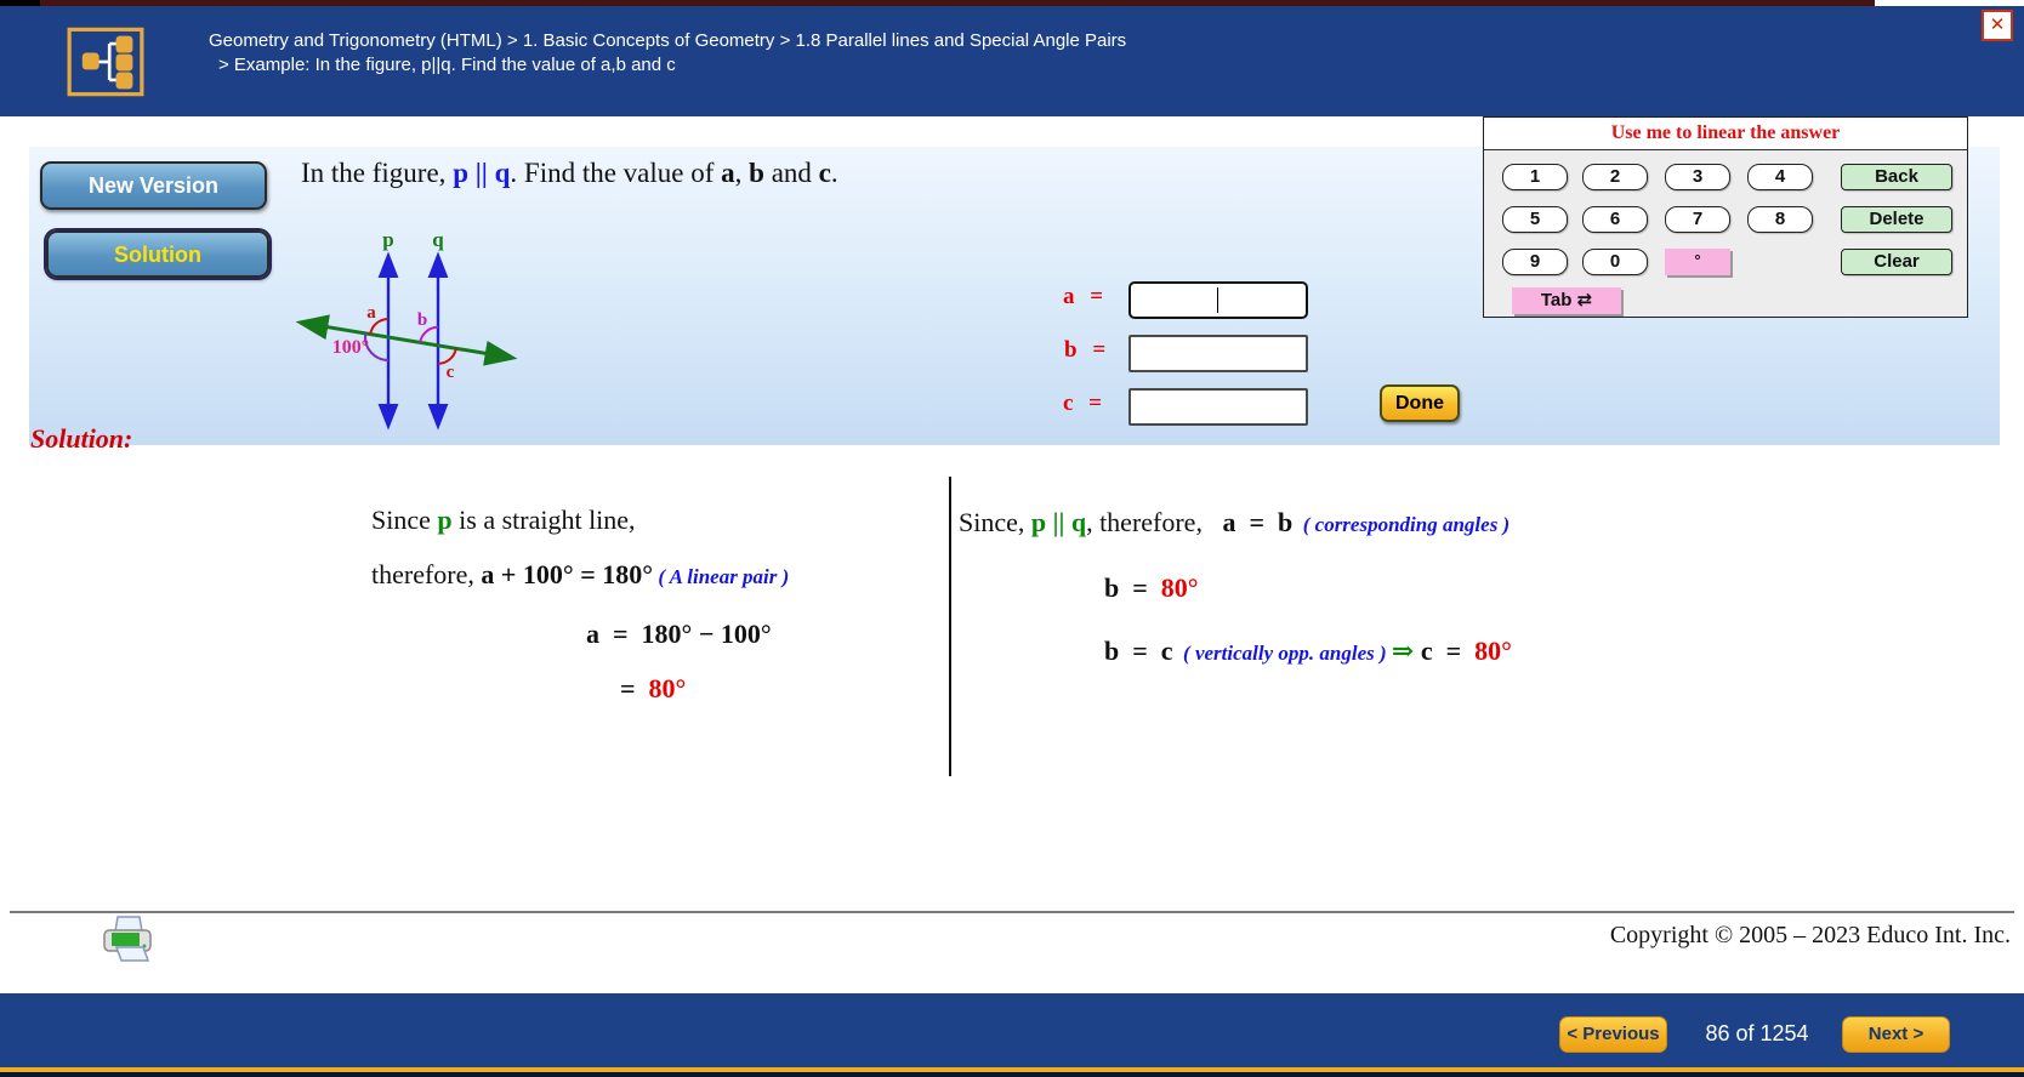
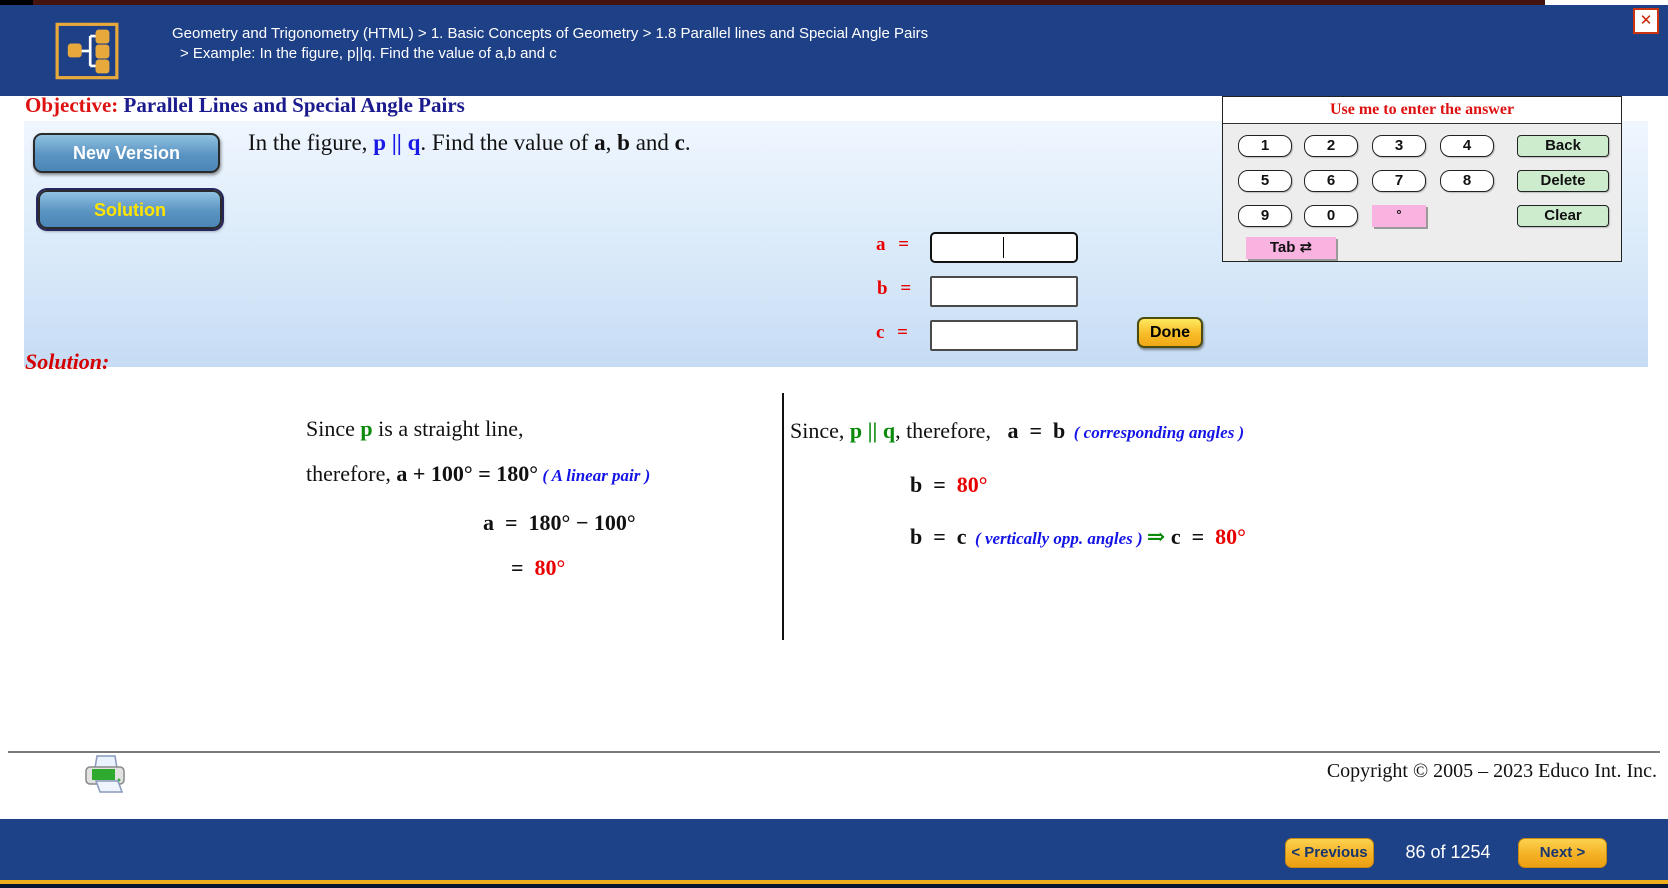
  Geometry and Trigonometry (HTML) > 1. Basic Concepts of Geometry > 1.8 Parallel lines and Special Angle Pairs
  > Example: In the figure, p||q. Find the value of a,b and c
  ✕
+ Objective: Parallel Lines and Special Angle Pairs
  New Version
  Solution
  In the figure, p || q. Find the value of a, b and c.
- p
- q
- a
- 100°
- b
- c
  a =
  b =
  c =
  Done
- Use me to linear the answer
+ Use me to enter the answer
  1
  2
  3
  4
  5
  6
  7
  8
  9
  0
  °
  Back
  Delete
  Clear
  Tab ⇄
  Solution:
  Since p is a straight line,
  therefore, a + 100° = 180° ( A linear pair )
  a = 180° − 100°
  = 80°
  Since, p || q, therefore, a = b ( corresponding angles )
  b = 80°
  b = c ( vertically opp. angles ) ⇒ c = 80°
  Copyright © 2005 – 2023 Educo Int. Inc.
  < Previous
  86 of 1254
  Next >
